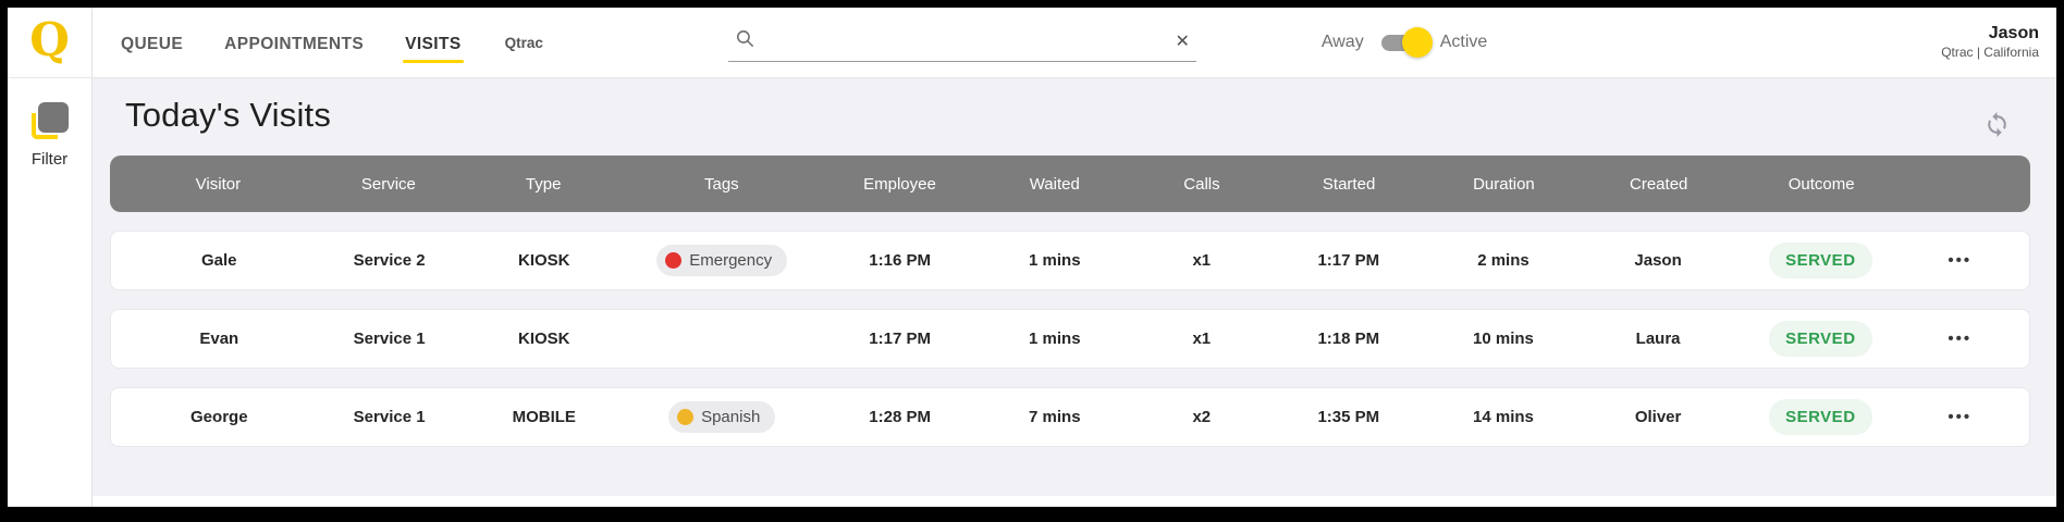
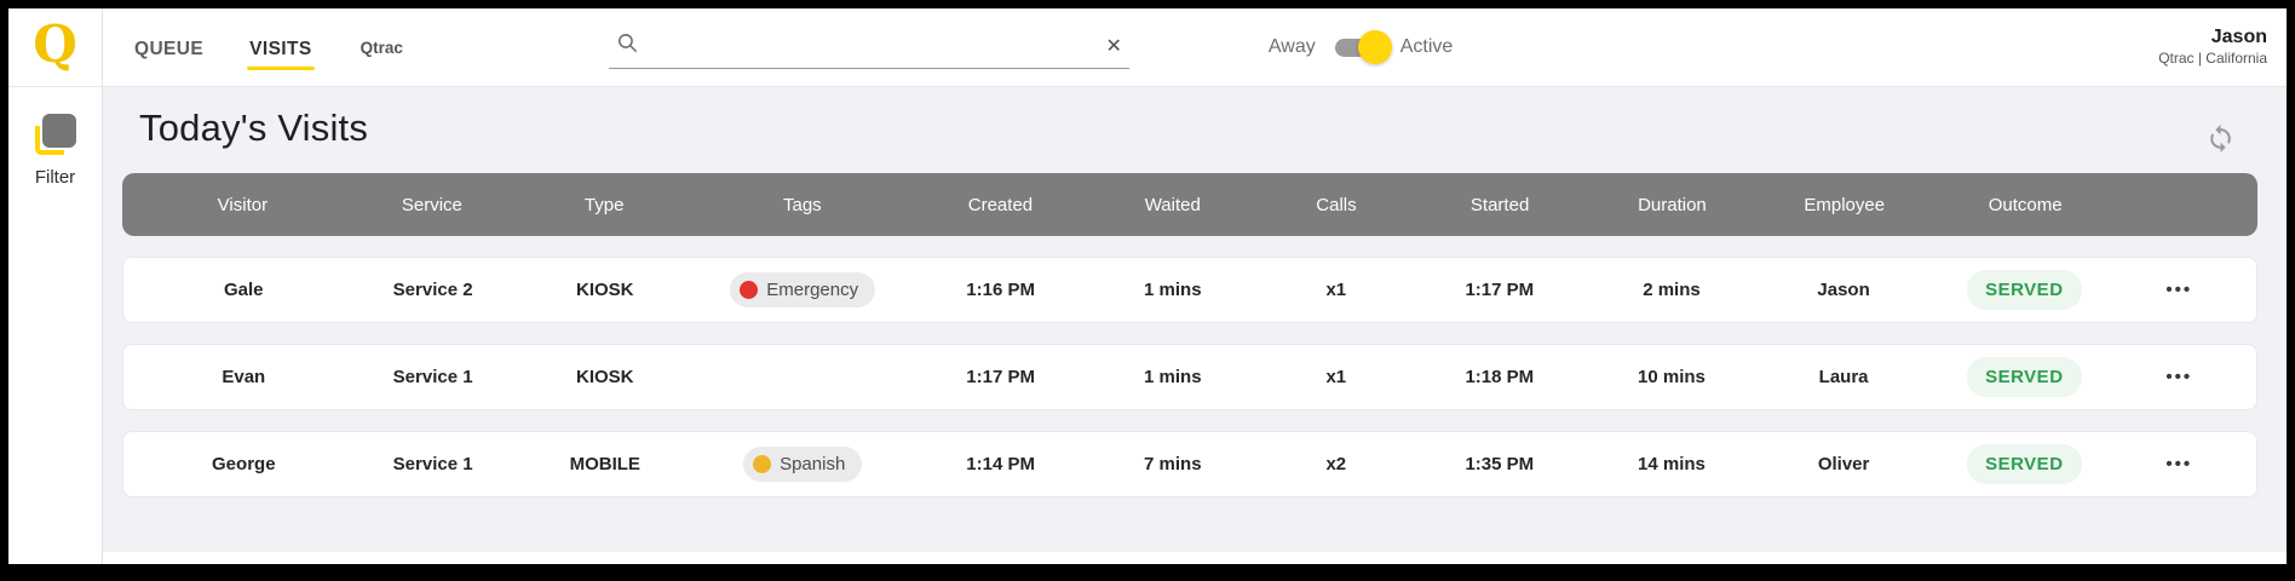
  Q
  QUEUE
- APPOINTMENTS
  VISITS
  Qtrac
  ✕
  Away
  Active
  Jason
  Qtrac | California
  Filter
  Today's Visits
  Visitor
  Service
  Type
  Tags
- Employee
+ Created
  Waited
  Calls
  Started
  Duration
- Created
+ Employee
  Outcome
  Gale
  Service 2
  KIOSK
  Emergency
  1:16 PM
  1 mins
  x1
  1:17 PM
  2 mins
  Jason
  SERVED
  •••
  Evan
  Service 1
  KIOSK
  1:17 PM
  1 mins
  x1
  1:18 PM
  10 mins
  Laura
  SERVED
  •••
  George
  Service 1
  MOBILE
  Spanish
- 1:28 PM
+ 1:14 PM
  7 mins
  x2
  1:35 PM
  14 mins
  Oliver
  SERVED
  •••
